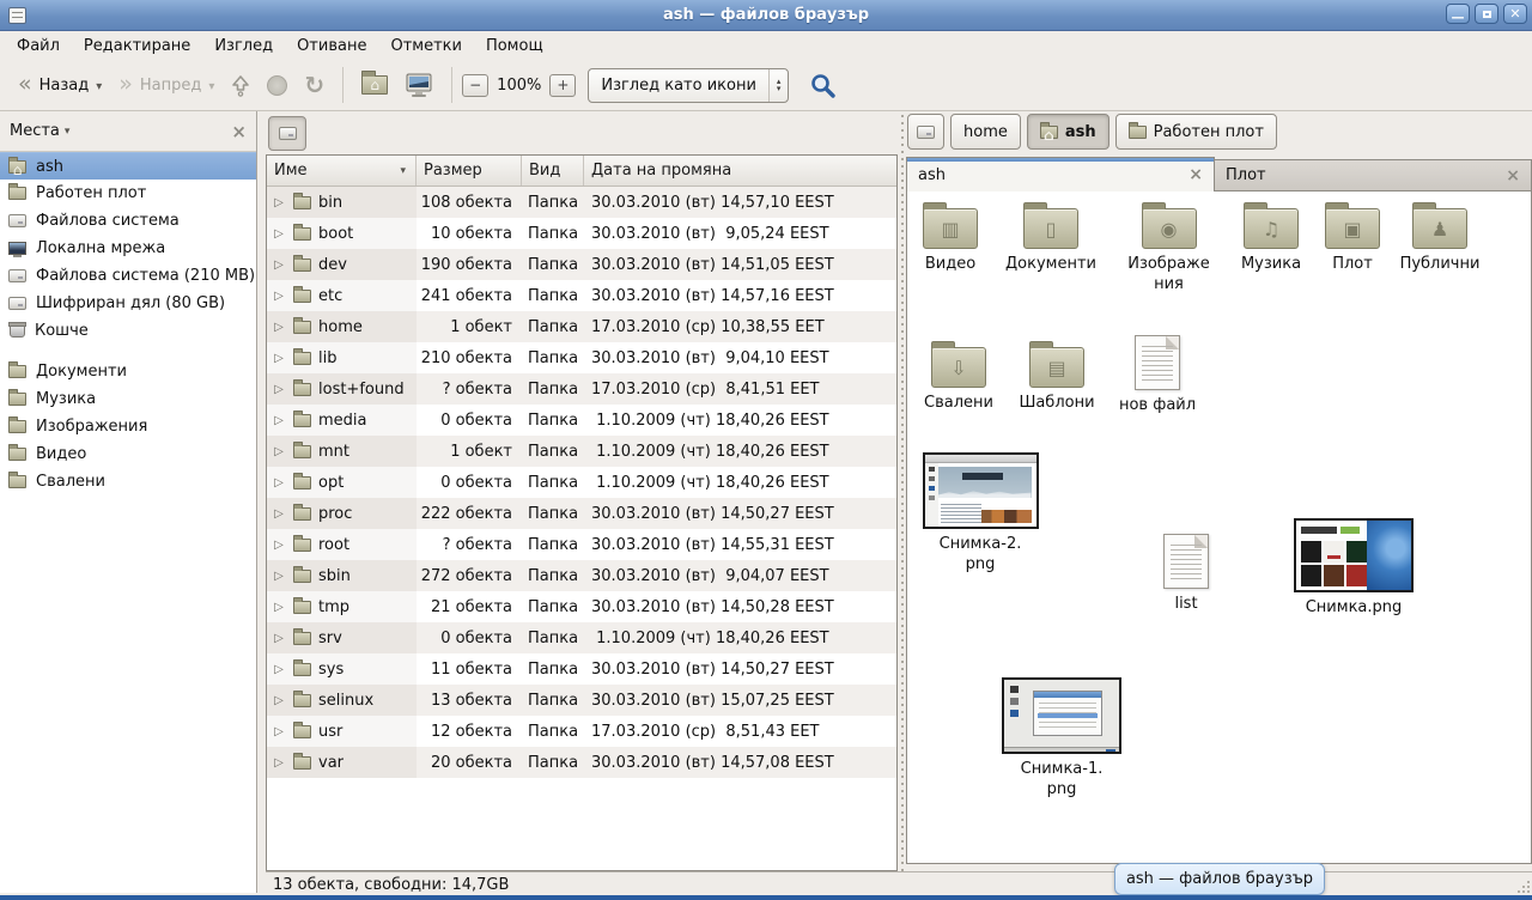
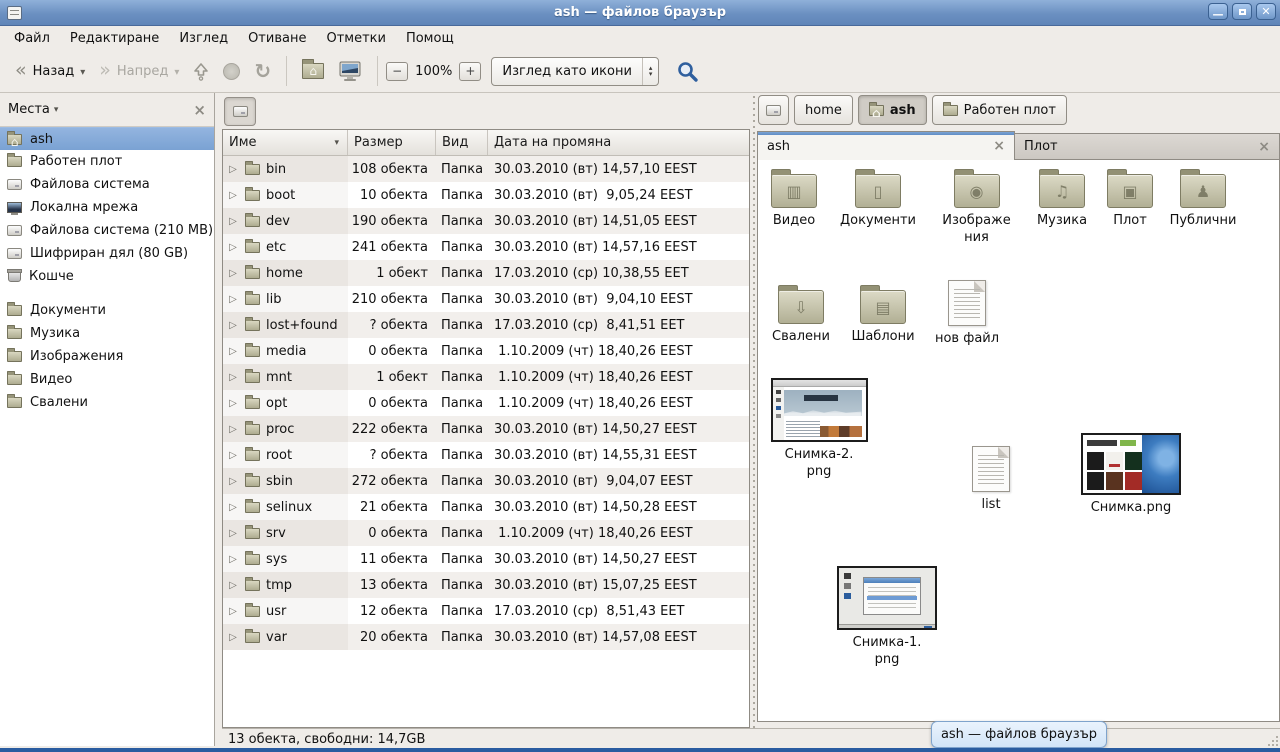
  ash — файлов браузър
  —
  ✕
  Файл
  Редактиране
  Изглед
  Отиване
  Отметки
  Помощ
  Назад
  Напред
  ⌂
  −
  100%
  +
  Изглед като икони
  ▴
  ▾
  Места
  ▾
  ×
  ⌂
  ash
  Работен плот
  Файлова система
  Локална мрежа
  Файлова система (210 MB)
  Шифриран дял (80 GB)
  Кошче
  Документи
  Музика
  Изображения
  Видео
  Свалени
  Име
  ▾
  Размер
  Вид
  Дата на промяна
  ▷
  bin
  108 обекта
  Папка
  30.03.2010 (вт) 14,57,10 EEST
  ▷
  boot
  10 обекта
  Папка
  30.03.2010 (вт) 9,05,24 EEST
  ▷
  dev
  190 обекта
  Папка
  30.03.2010 (вт) 14,51,05 EEST
  ▷
  etc
  241 обекта
  Папка
  30.03.2010 (вт) 14,57,16 EEST
  ▷
  home
  1 обект
  Папка
  17.03.2010 (ср) 10,38,55 EET
  ▷
  lib
  210 обекта
  Папка
  30.03.2010 (вт) 9,04,10 EEST
  ▷
  lost+found
  ? обекта
  Папка
  17.03.2010 (ср) 8,41,51 EET
  ▷
  media
  0 обекта
  Папка
  1.10.2009 (чт) 18,40,26 EEST
  ▷
  mnt
  1 обект
  Папка
  1.10.2009 (чт) 18,40,26 EEST
  ▷
  opt
  0 обекта
  Папка
  1.10.2009 (чт) 18,40,26 EEST
  ▷
  proc
  222 обекта
  Папка
  30.03.2010 (вт) 14,50,27 EEST
  ▷
  root
  ? обекта
  Папка
  30.03.2010 (вт) 14,55,31 EEST
  ▷
  sbin
  272 обекта
  Папка
  30.03.2010 (вт) 9,04,07 EEST
  ▷
- tmp
+ selinux
  21 обекта
  Папка
  30.03.2010 (вт) 14,50,28 EEST
  ▷
  srv
  0 обекта
  Папка
  1.10.2009 (чт) 18,40,26 EEST
  ▷
  sys
  11 обекта
  Папка
  30.03.2010 (вт) 14,50,27 EEST
  ▷
- selinux
+ tmp
  13 обекта
  Папка
  30.03.2010 (вт) 15,07,25 EEST
  ▷
  usr
  12 обекта
  Папка
  17.03.2010 (ср) 8,51,43 EET
  ▷
  var
  20 обекта
  Папка
  30.03.2010 (вт) 14,57,08 EEST
  home
  ⌂
  ash
  Работен плот
  ash
  ×
  Плот
  ×
  ▥
  Видео
  ▯
  Документи
  ◉
  Изображения
  ♫
  Музика
  ▣
  Плот
  ♟
  Публични
  ⇩
  Свалени
  ▤
  Шаблони
  нов файл
  Снимка-2.png
  list
  Снимка.png
  Снимка-1.png
  13 обекта, свободни: 14,7GB
  ash — файлов браузър
